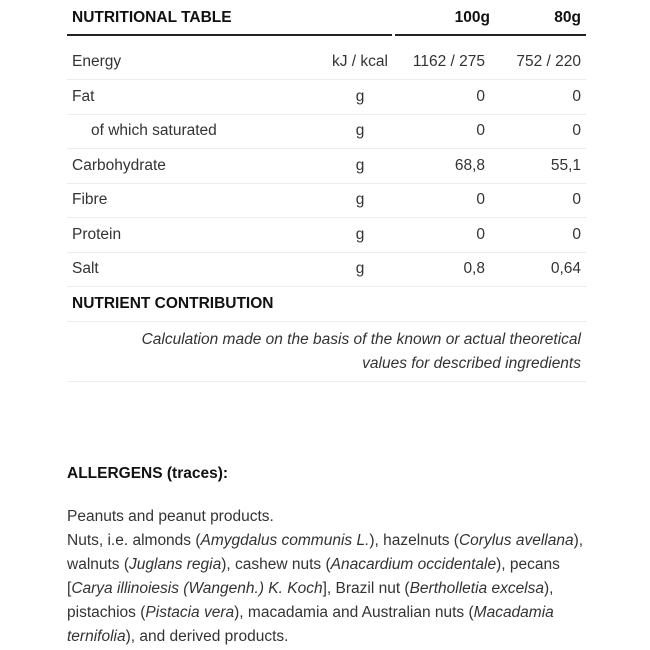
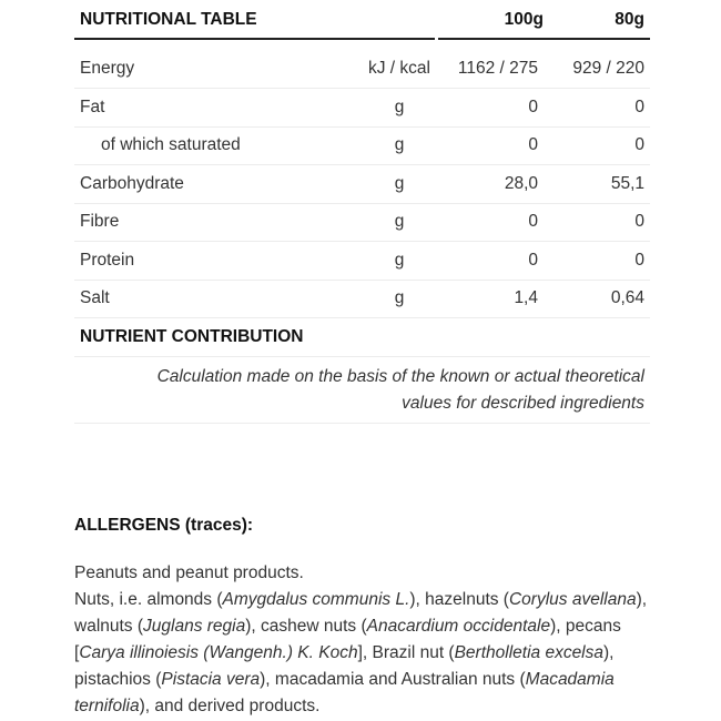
  NUTRITIONAL TABLE		100g	80g
- Energy	kJ / kcal	1162 / 275	752 / 220
+ Energy	kJ / kcal	1162 / 275	929 / 220
  Fat	g	0	0
  of which saturated	g	0	0
- Carbohydrate	g	68,8	55,1
+ Carbohydrate	g	28,0	55,1
  Fibre	g	0	0
  Protein	g	0	0
- Salt	g	0,8	0,64
+ Salt	g	1,4	0,64
  NUTRIENT CONTRIBUTION
  Calculation made on the basis of the known or actual theoretical values for described ingredients
  ALLERGENS (traces):
  Peanuts and peanut products.
  Nuts, i.e. almonds (Amygdalus communis L.), hazelnuts (Corylus avellana), walnuts (Juglans regia), cashew nuts (Anacardium occidentale), pecans [Carya illinoiesis (Wangenh.) K. Koch], Brazil nut (Bertholletia excelsa), pistachios (Pistacia vera), macadamia and Australian nuts (Macadamia ternifolia), and derived products.
